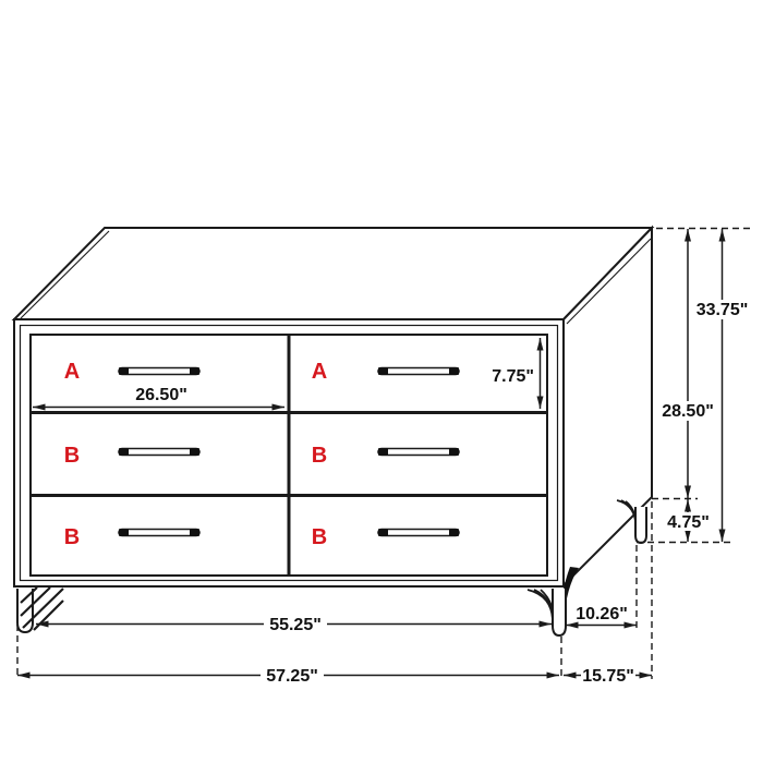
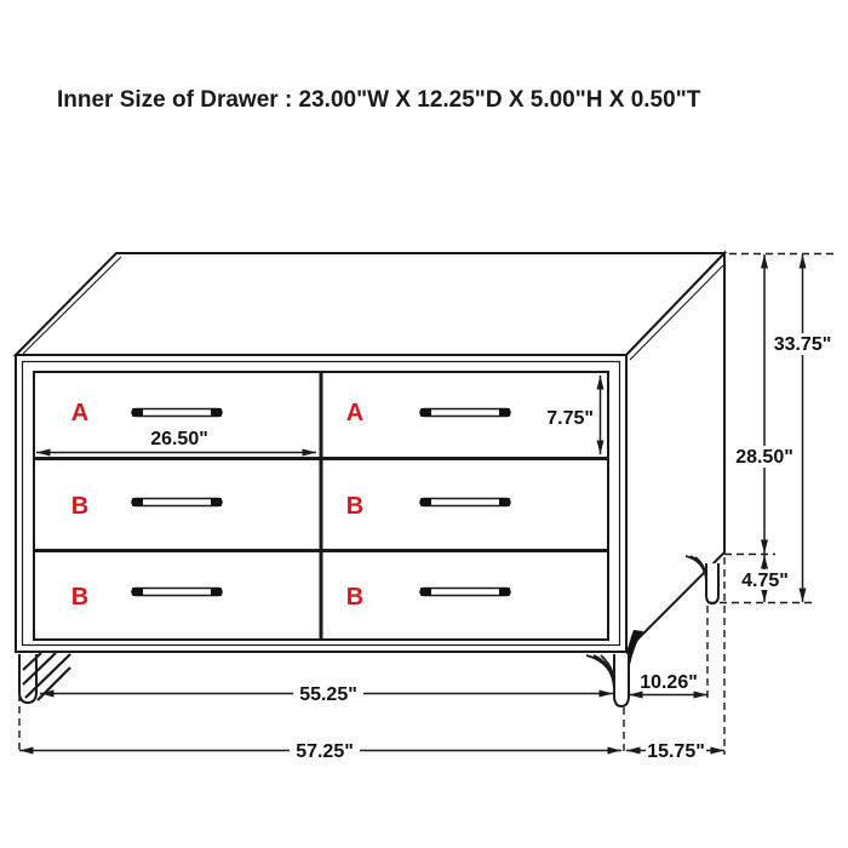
+ Inner Size of Drawer : 23.00"W X 12.25"D X 5.00"H X 0.50"T
  A
  A
  B
  B
  B
  B
  26.50"
  7.75"
  28.50"
  33.75"
  4.75"
  55.25"
  10.26"
  57.25"
  15.75"
